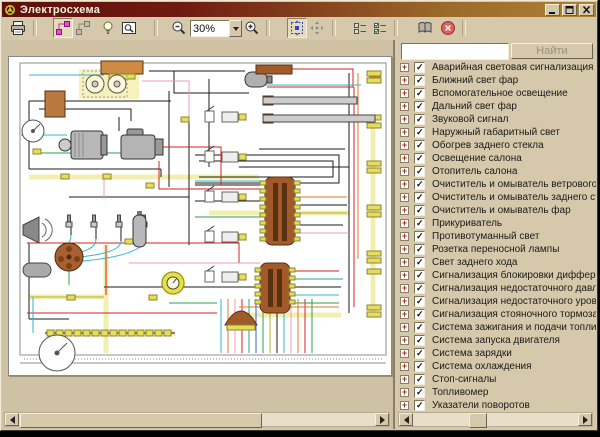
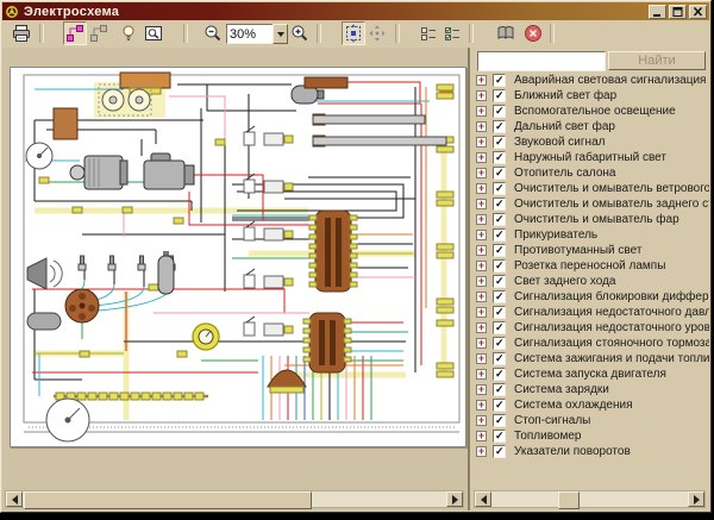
  Электросхема
  30%
  Найти
  Аварийная световая сигнализация
  Ближний свет фар
  Вспомогательное освещение
  Дальний свет фар
  Звуковой сигнал
  Наружный габаритный свет
- Обогрев заднего стекла
- Освещение салона
  Отопитель салона
  Очиститель и омыватель ветрового
  Очиститель и омыватель заднего с
  Очиститель и омыватель фар
  Прикуриватель
  Противотуманный свет
  Розетка переносной лампы
  Свет заднего хода
  Сигнализация блокировки диффер
  Сигнализация недостаточного давл
  Сигнализация стояночного тормоза
  Система зажигания и подачи топли
  Система запуска двигателя
  Система зарядки
  Система охлаждения
  Стоп-сигналы
  Топливомер
  Указатели поворотов
